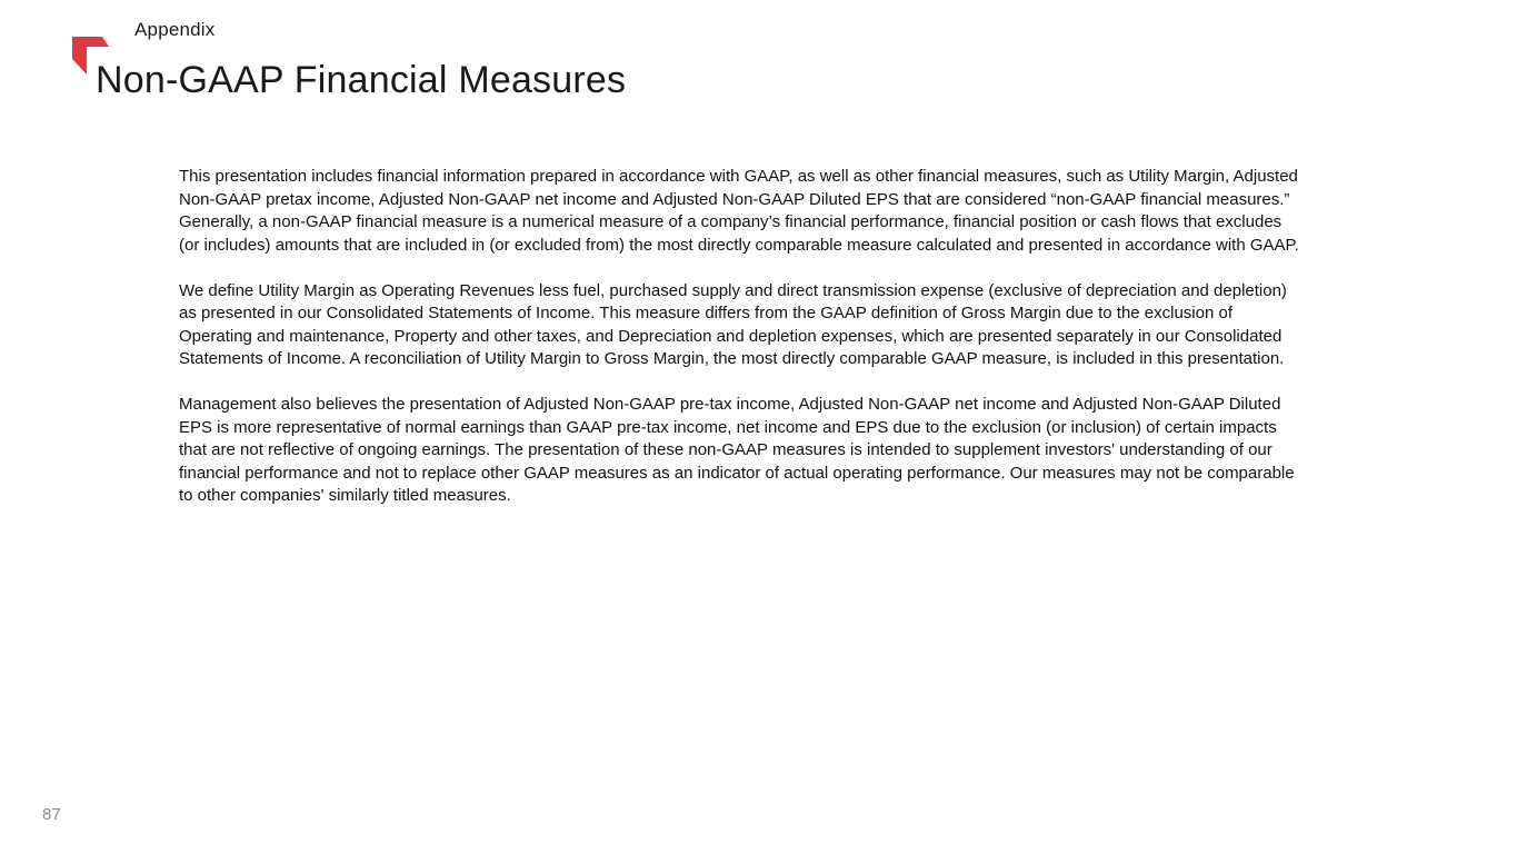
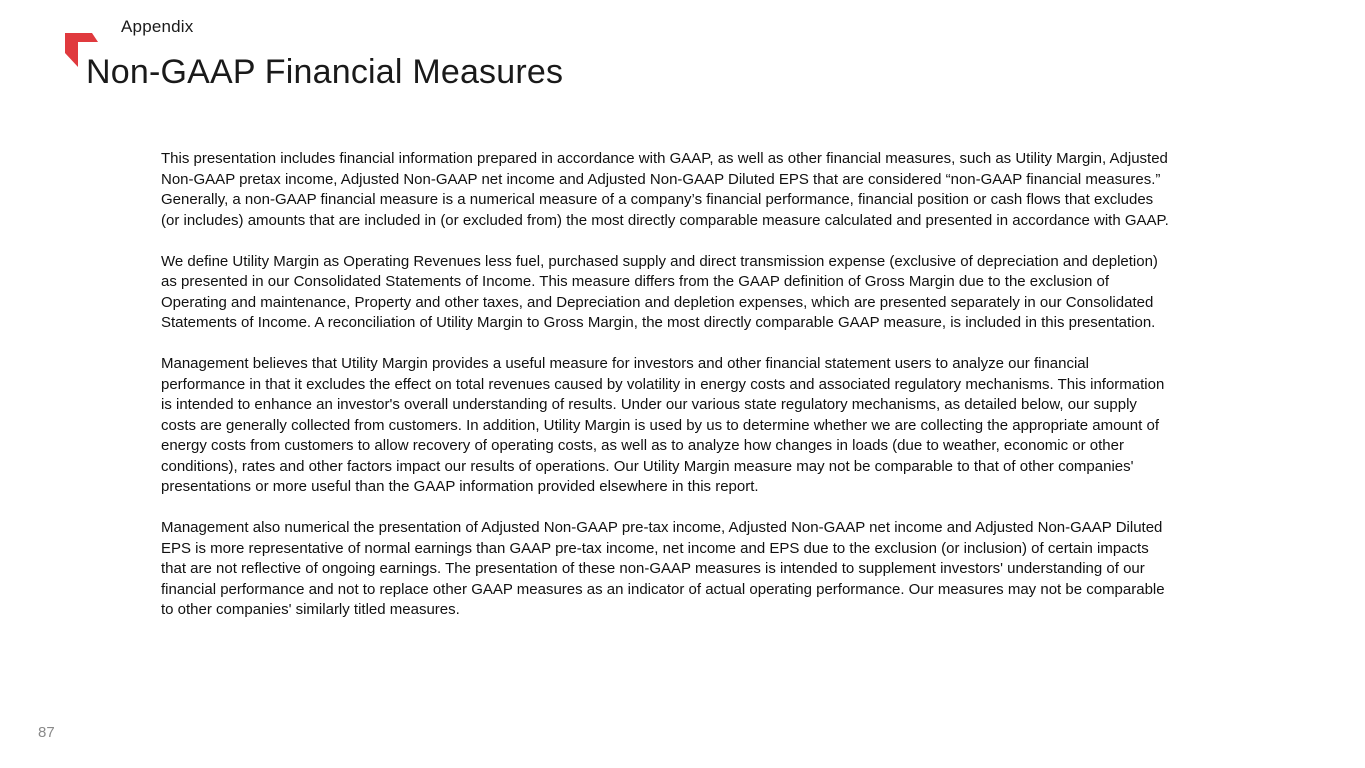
  Appendix
  Non-GAAP Financial Measures
  This presentation includes financial information prepared in accordance with GAAP, as well as other financial measures, such as Utility Margin, Adjusted Non-GAAP pretax income, Adjusted Non-GAAP net income and Adjusted Non-GAAP Diluted EPS that are considered “non-GAAP financial measures.” Generally, a non-GAAP financial measure is a numerical measure of a company’s financial performance, financial position or cash flows that excludes (or includes) amounts that are included in (or excluded from) the most directly comparable measure calculated and presented in accordance with GAAP.
  We define Utility Margin as Operating Revenues less fuel, purchased supply and direct transmission expense (exclusive of depreciation and depletion) as presented in our Consolidated Statements of Income. This measure differs from the GAAP definition of Gross Margin due to the exclusion of Operating and maintenance, Property and other taxes, and Depreciation and depletion expenses, which are presented separately in our Consolidated Statements of Income. A reconciliation of Utility Margin to Gross Margin, the most directly comparable GAAP measure, is included in this presentation.
+ Management believes that Utility Margin provides a useful measure for investors and other financial statement users to analyze our financial performance in that it excludes the effect on total revenues caused by volatility in energy costs and associated regulatory mechanisms. This information is intended to enhance an investor's overall understanding of results. Under our various state regulatory mechanisms, as detailed below, our supply costs are generally collected from customers. In addition, Utility Margin is used by us to determine whether we are collecting the appropriate amount of energy costs from customers to allow recovery of operating costs, as well as to analyze how changes in loads (due to weather, economic or other conditions), rates and other factors impact our results of operations. Our Utility Margin measure may not be comparable to that of other companies' presentations or more useful than the GAAP information provided elsewhere in this report.
- Management also believes the presentation of Adjusted Non-GAAP pre-tax income, Adjusted Non-GAAP net income and Adjusted Non-GAAP Diluted EPS is more representative of normal earnings than GAAP pre-tax income, net income and EPS due to the exclusion (or inclusion) of certain impacts that are not reflective of ongoing earnings. The presentation of these non-GAAP measures is intended to supplement investors' understanding of our financial performance and not to replace other GAAP measures as an indicator of actual operating performance. Our measures may not be comparable to other companies' similarly titled measures.
+ Management also numerical the presentation of Adjusted Non-GAAP pre-tax income, Adjusted Non-GAAP net income and Adjusted Non-GAAP Diluted EPS is more representative of normal earnings than GAAP pre-tax income, net income and EPS due to the exclusion (or inclusion) of certain impacts that are not reflective of ongoing earnings. The presentation of these non-GAAP measures is intended to supplement investors' understanding of our financial performance and not to replace other GAAP measures as an indicator of actual operating performance. Our measures may not be comparable to other companies' similarly titled measures.
  87
